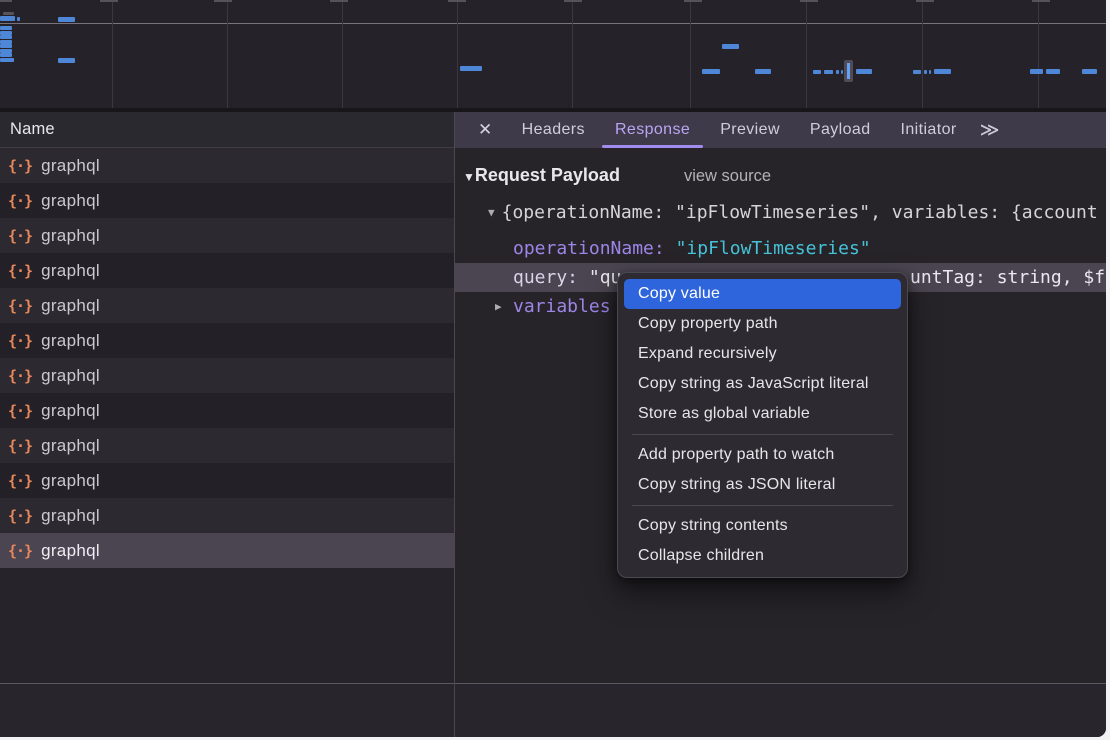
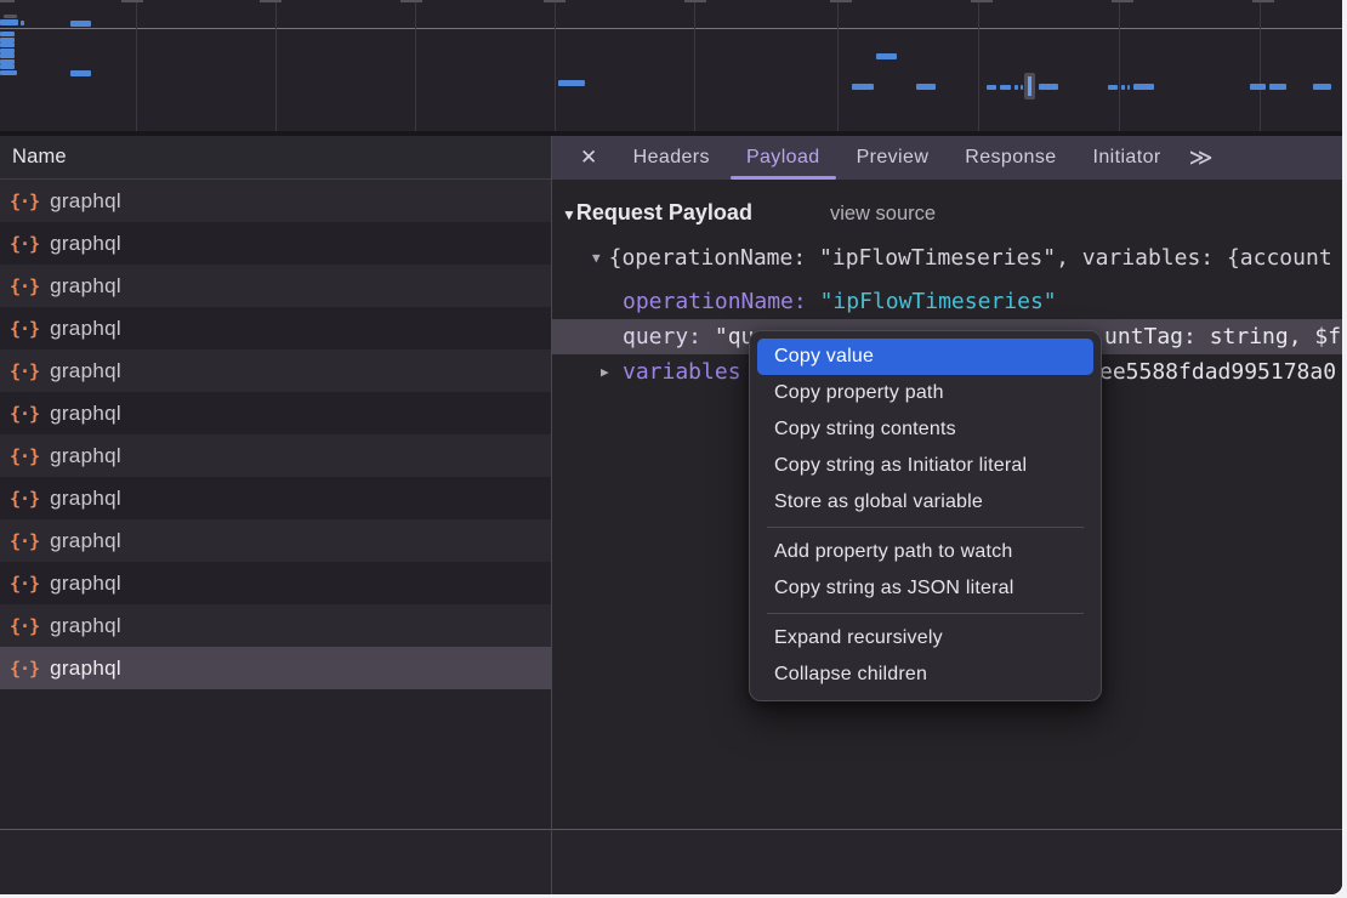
  Name
  {·}
  graphql
  {·}
  graphql
  {·}
  graphql
  {·}
  graphql
  {·}
  graphql
  {·}
  graphql
  {·}
  graphql
  {·}
  graphql
  {·}
  graphql
  {·}
  graphql
  {·}
  graphql
  {·}
  graphql
  ✕
  Headers
- Response
+ Payload
  Preview
- Payload
+ Response
  Initiator
  ≫
  ▼Request Payload view source
  ▼ {operationName: "ipFlowTimeseries", variables: {account
  operationName: "ipFlowTimeseries"
  query: "qu
  untTag: string, $f
  ▶
  variables
+ ee5588fdad995178a0
  Copy value
  Copy property path
- Expand recursively
+ Copy string contents
- Copy string as JavaScript literal
+ Copy string as Initiator literal
  Store as global variable
  Add property path to watch
  Copy string as JSON literal
- Copy string contents
+ Expand recursively
  Collapse children
